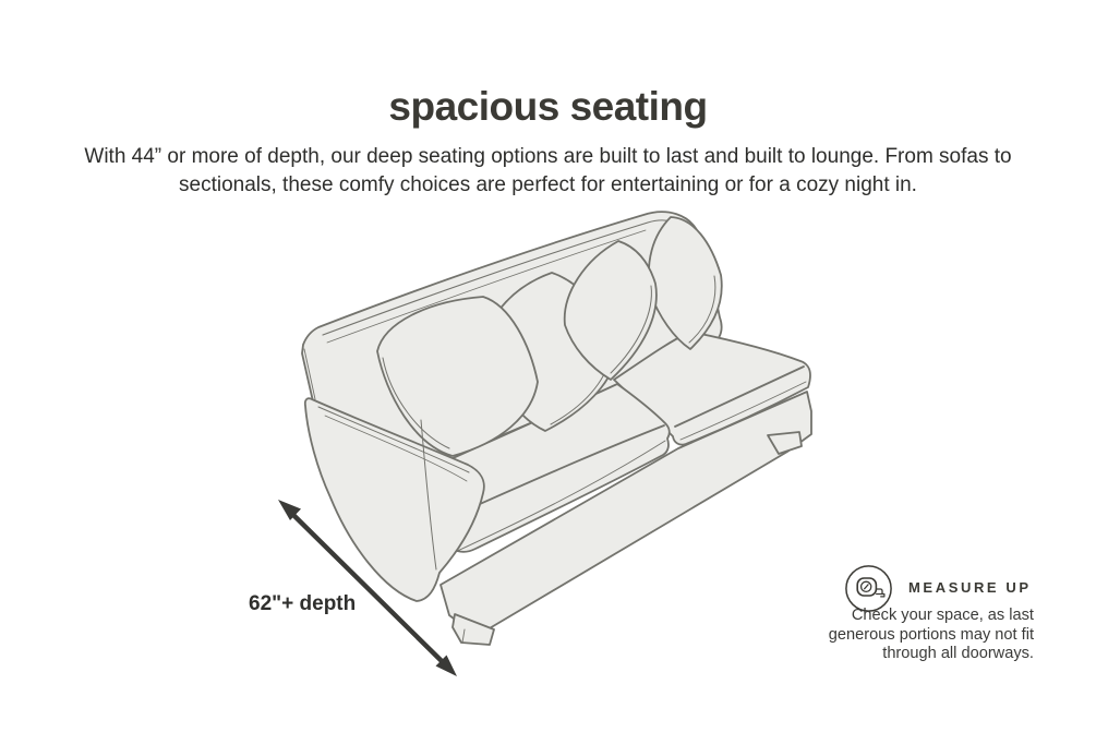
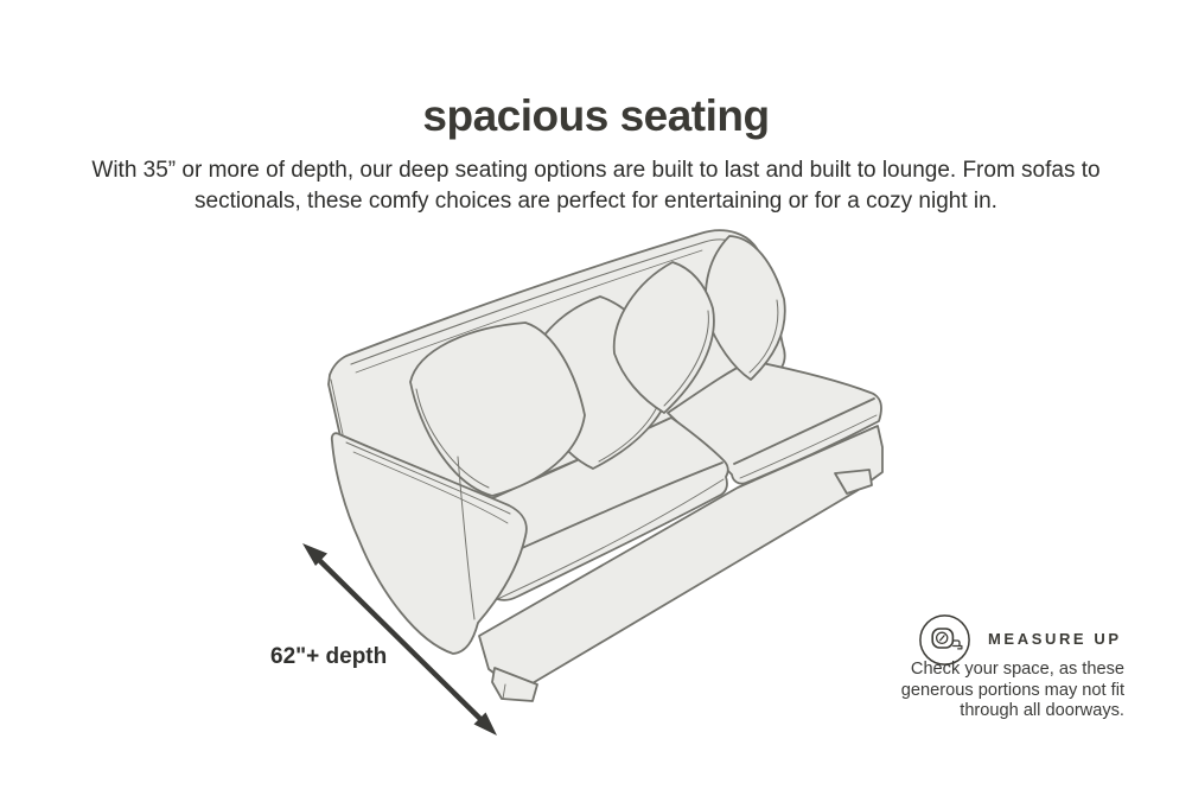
  spacious seating
- With 44” or more of depth, our deep seating options are built to last and built to lounge. From sofas to sectionals, these comfy choices are perfect for entertaining or for a cozy night in.
+ With 35” or more of depth, our deep seating options are built to last and built to lounge. From sofas to sectionals, these comfy choices are perfect for entertaining or for a cozy night in.
  62"+ depth
  MEASURE UP
- Check your space, as last generous portions may not fit through all doorways.
+ Check your space, as these generous portions may not fit through all doorways.
